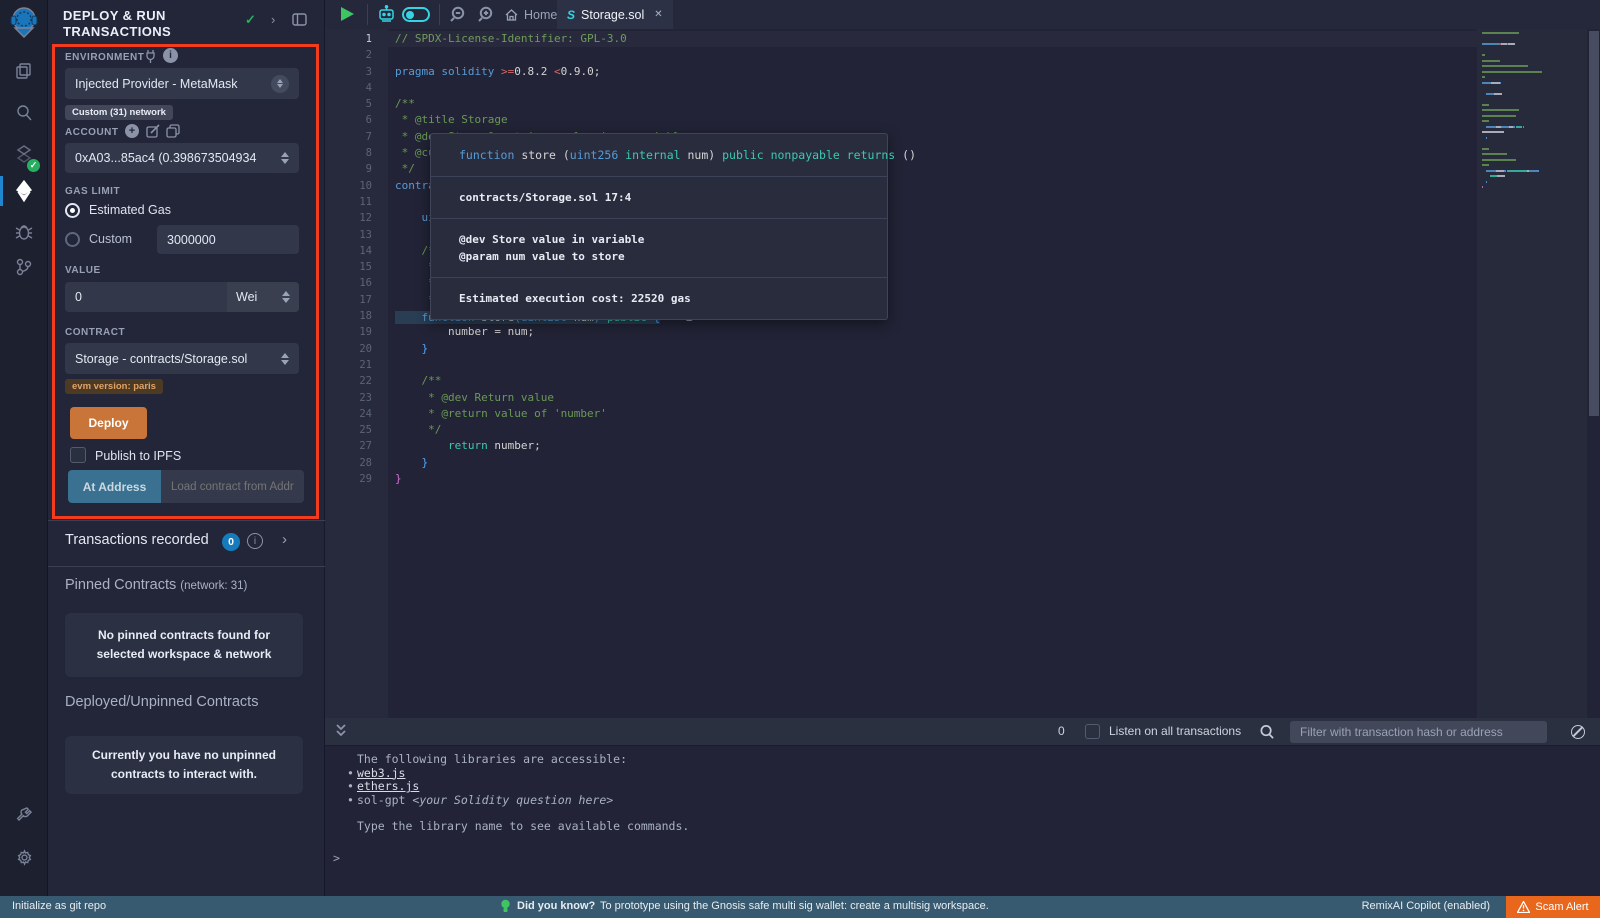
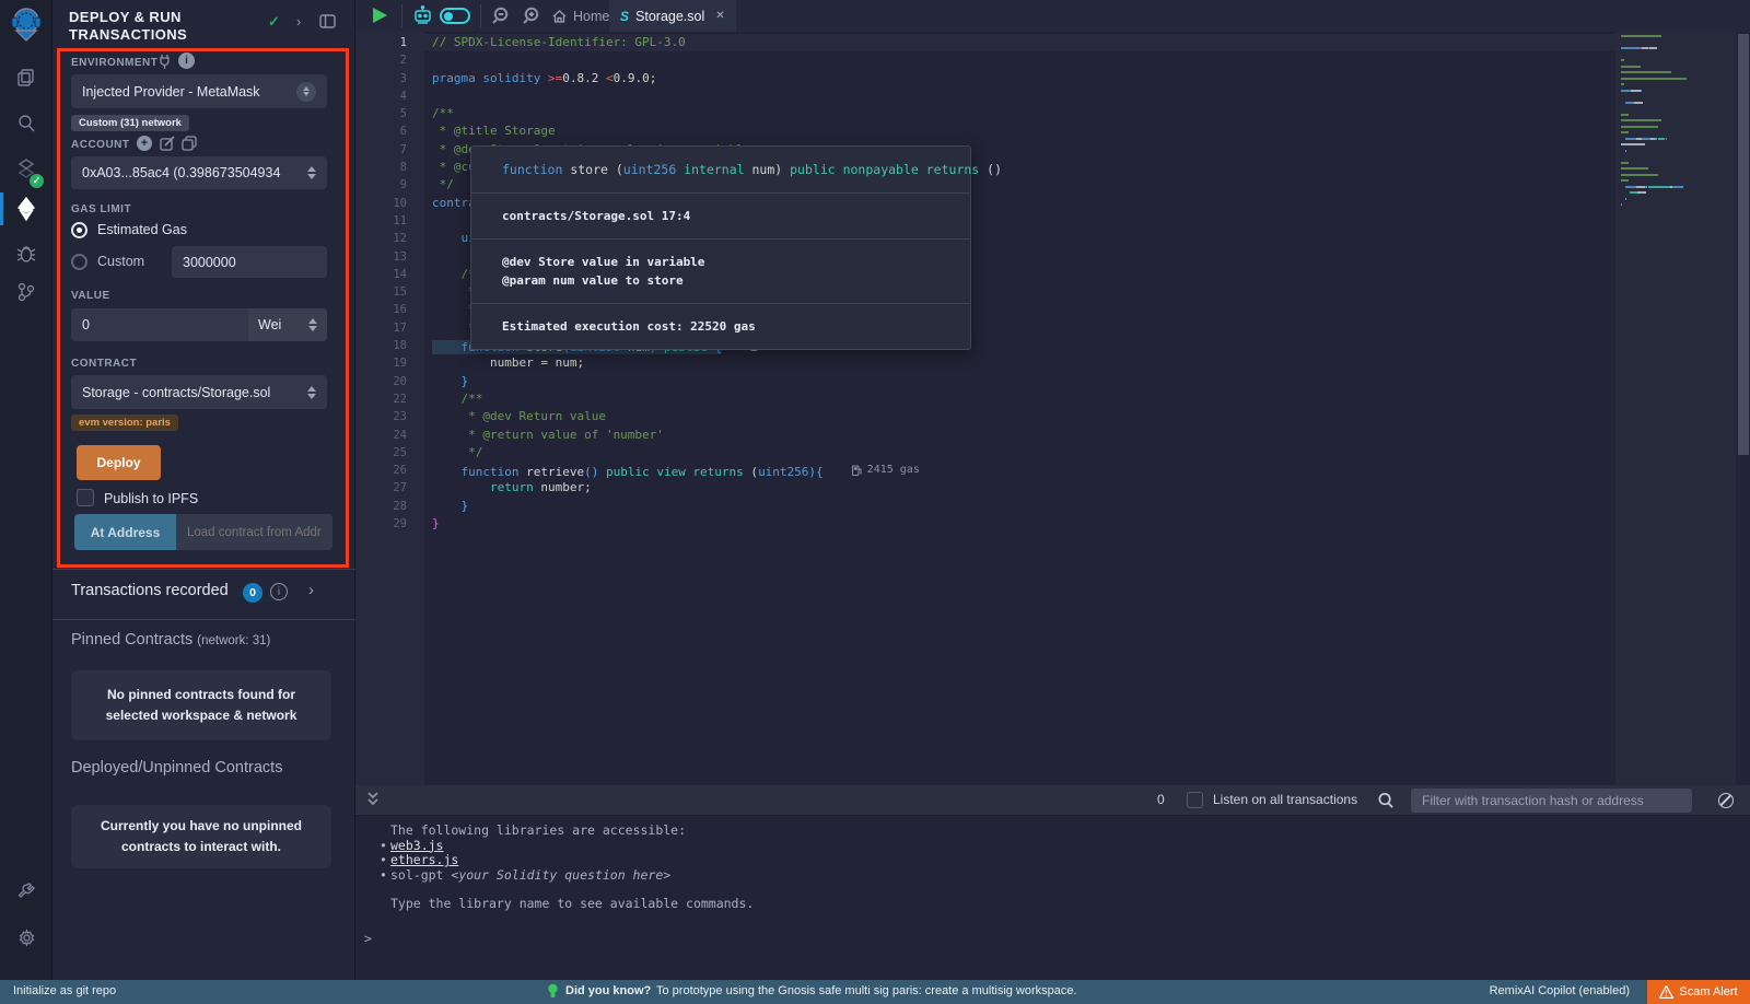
  ✓
  DEPLOY & RUN TRANSACTIONS
  ✓
  ›
  ENVIRONMENT
  i
  Injected Provider - MetaMask
  Custom (31) network
  ACCOUNT
  +
  0xA03...85ac4 (0.398673504934
  GAS LIMIT
  Estimated Gas
  Custom
  3000000
  VALUE
  0
  Wei
  CONTRACT
  Storage - contracts/Storage.sol
  evm version: paris
  Deploy
  Publish to IPFS
  At Address
  Load contract from Addr
  Transactions recorded
  0
  i
  ›
  Pinned Contracts (network: 31)
  No pinned contracts found for selected workspace & network
  Deployed/Unpinned Contracts
  Currently you have no unpinned contracts to interact with.
  Home
  S
  Storage.sol
  ✕
  1
  // SPDX-License-Identifier: GPL-3.0
  2
  3
  pragma solidity >=0.8.2 <0.9.0;
  4
  5
  /**
  6
  * @title Storage
  7
  8
  9
  */
  10
  11
  12
  13
  14
  15
  16
  17
  18
  19
  number = num;
  20
  }
- 21
  22
  /**
  23
  * @dev Return value
  24
  * @return value of 'number'
  25
  */
+ 26
+ function retrieve() public view returns (uint256){
+ 2415 gas
  27
  return number;
  28
  }
  29
  }
  function
  store (
  uint256
  internal
  num)
  public nonpayable returns
  ()
  contracts/Storage.sol 17:4
  @dev Store value in variable
  @param num value to store
  Estimated execution cost: 22520 gas
  0
  Listen on all transactions
  Filter with transaction hash or address
  The following libraries are accessible:
  >
  Type the library name to see available commands.
  •
  web3.js
  •
  ethers.js
  •
  sol-gpt <your Solidity question here>
  Initialize as git repo
  Did you know?
- To prototype using the Gnosis safe multi sig wallet: create a multisig workspace.
+ To prototype using the Gnosis safe multi sig paris: create a multisig workspace.
  RemixAI Copilot (enabled)
  Scam Alert
